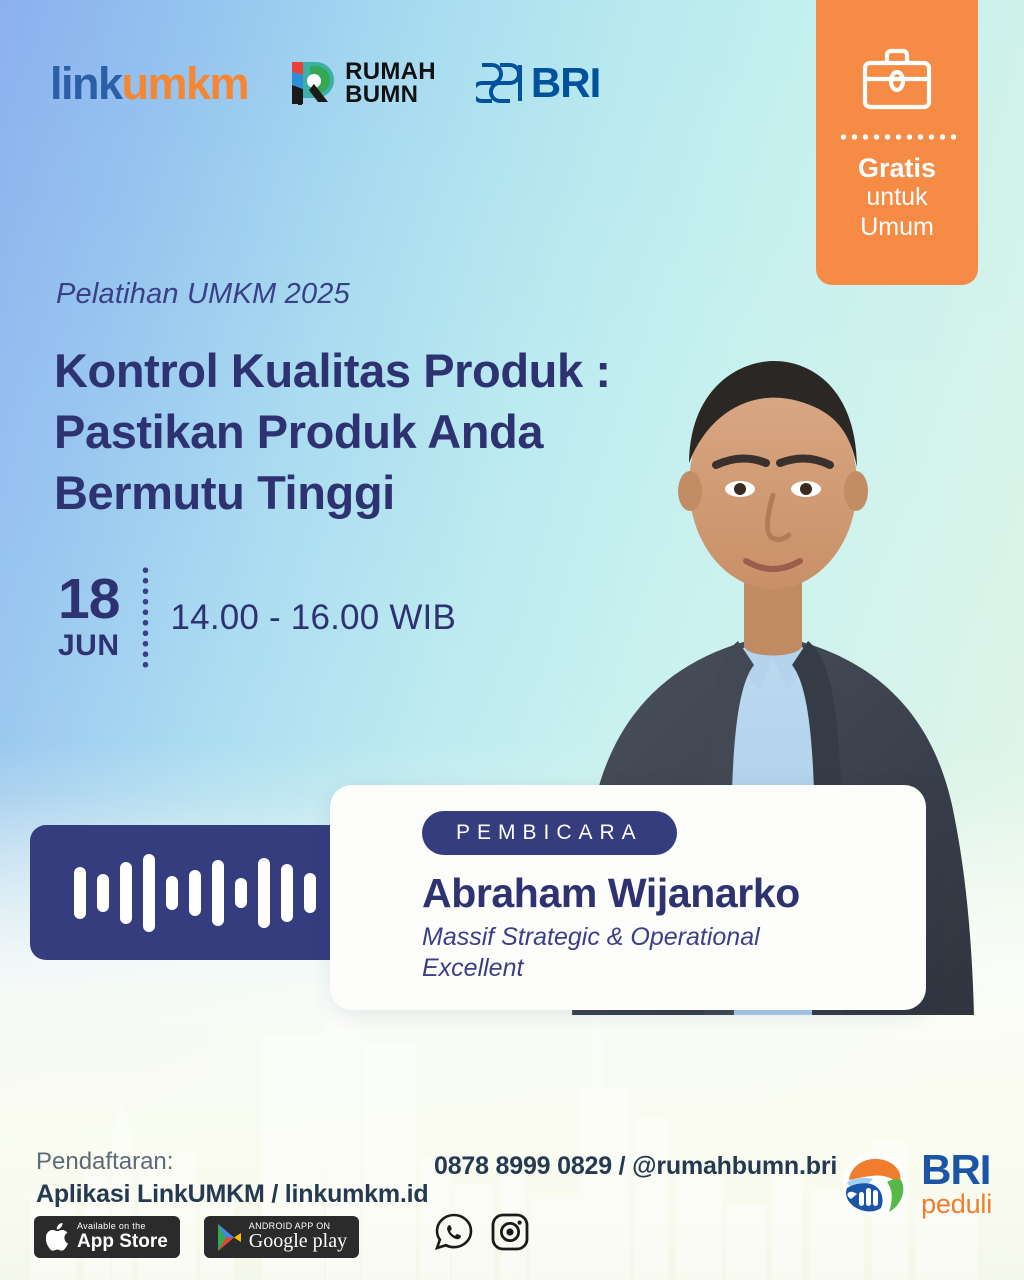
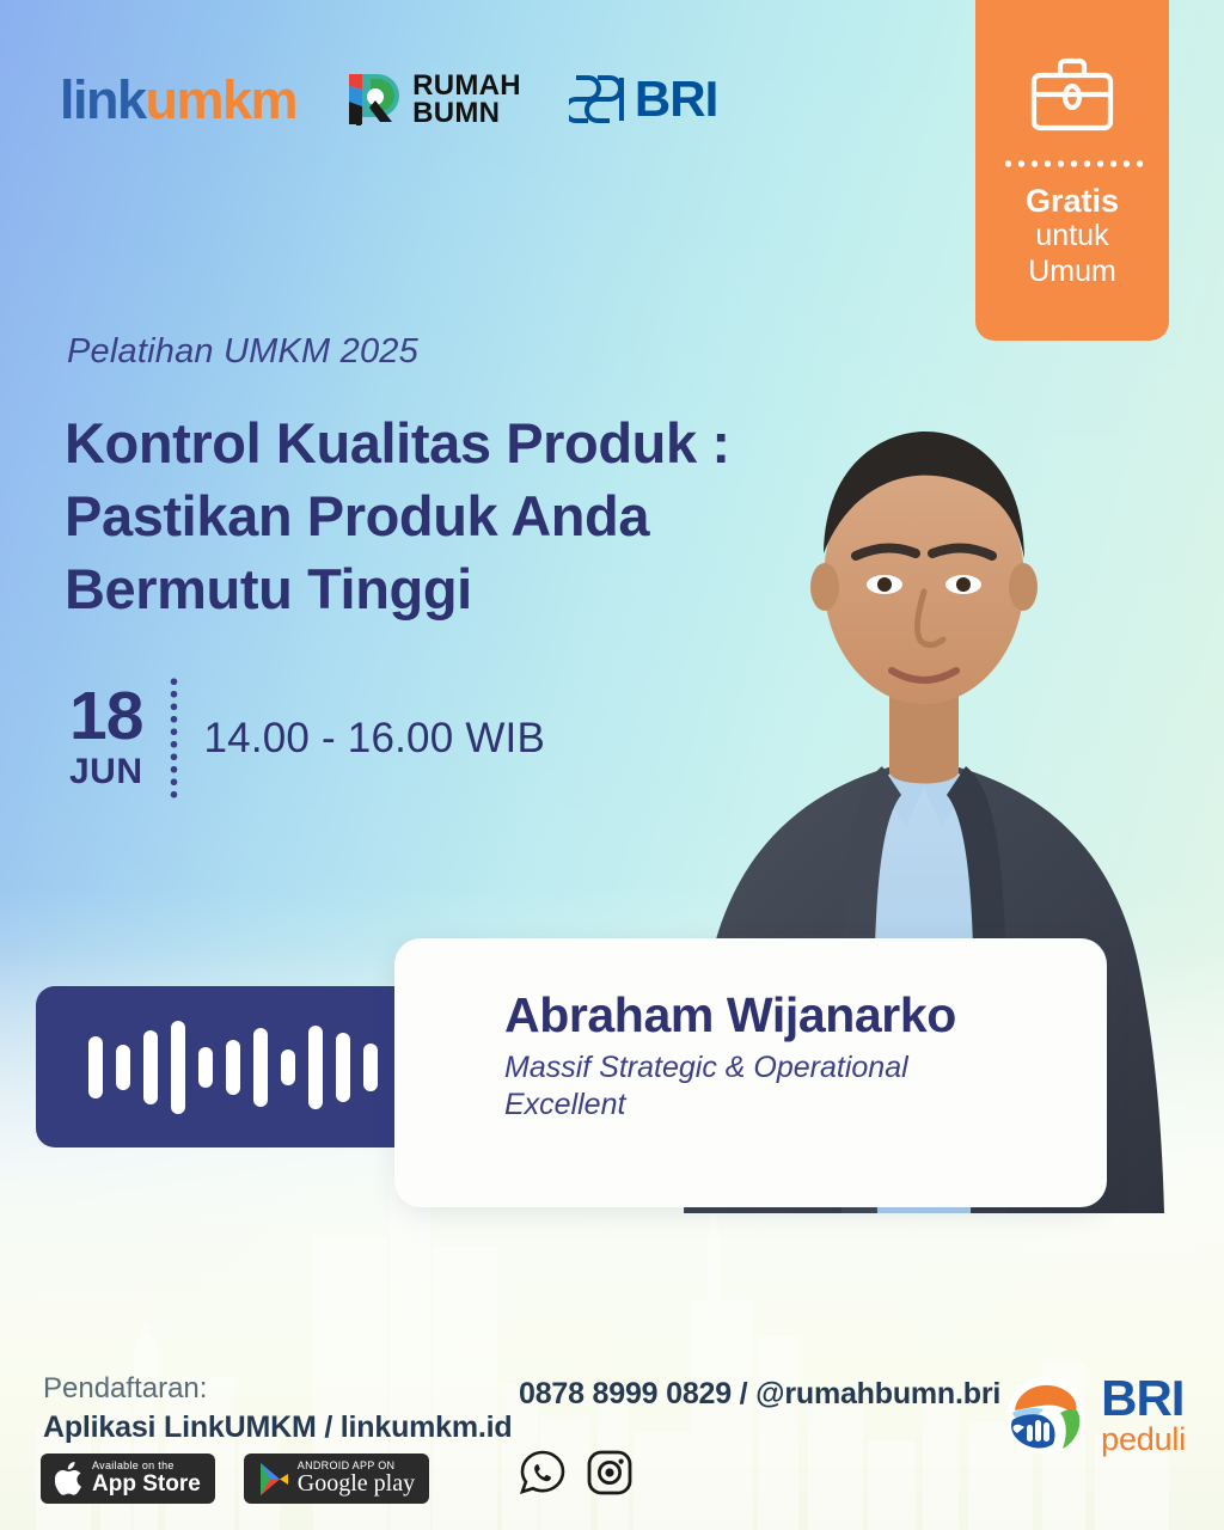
  linkumkm
  RUMAH
  BUMN
  BRI
  Gratis
  untuk
  Umum
  Pelatihan UMKM 2025
  Kontrol Kualitas Produk : Pastikan Produk Anda Bermutu Tinggi
  18
  JUN
  14.00 - 16.00 WIB
- PEMBICARA
  Abraham Wijanarko
  Massif Strategic & Operational Excellent
  Pendaftaran:
  Aplikasi LinkUMKM / linkumkm.id
  0878 8999 0829 / @rumahbumn.bri
  Available on the
  App Store
  ANDROID APP ON
  Google play
  BRI
  peduli
